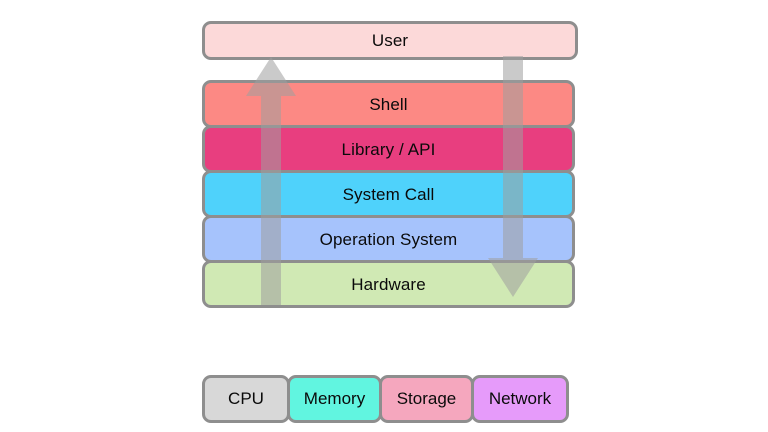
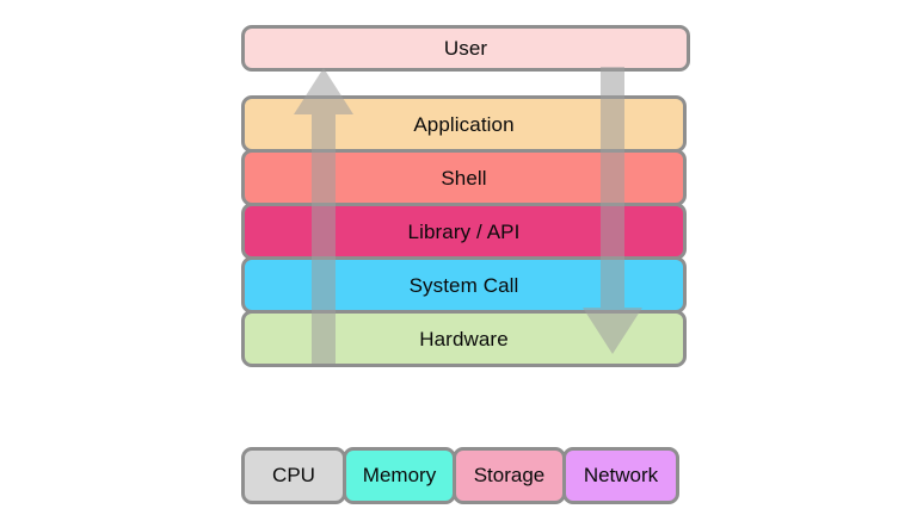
  User
+ Application
  Shell
  Library / API
  System Call
- Operation System
  Hardware
  CPU
  Memory
  Storage
  Network
